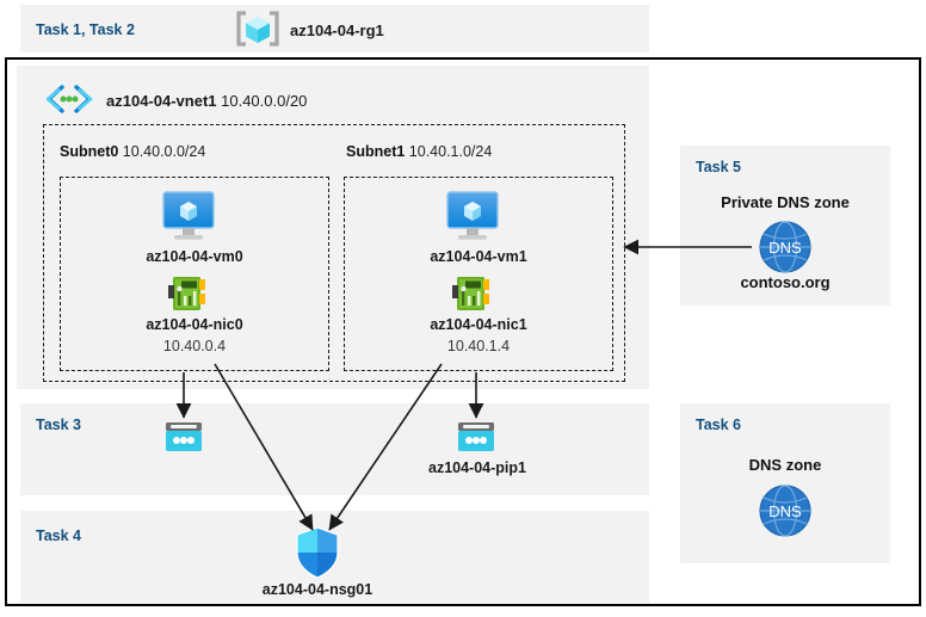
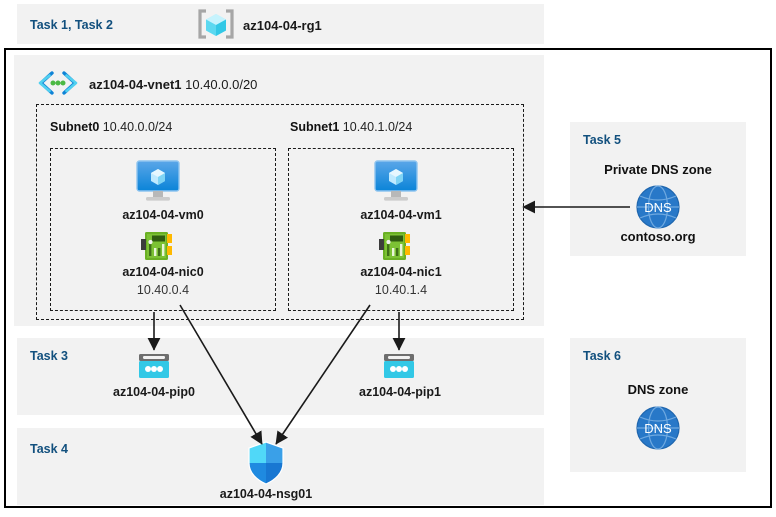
  Task 1, Task 2
  az104-04-rg1
  az104-04-vnet1 10.40.0.0/20
  Subnet0 10.40.0.0/24
  az104-04-vm0
  az104-04-nic0
  10.40.0.4
  Subnet1 10.40.1.0/24
  az104-04-vm1
  az104-04-nic1
  10.40.1.4
  Task 3
+ az104-04-pip0
  az104-04-pip1
  Task 4
  az104-04-nsg01
  Task 5
  Private DNS zone
  DNS
  contoso.org
  Task 6
  DNS zone
  DNS
